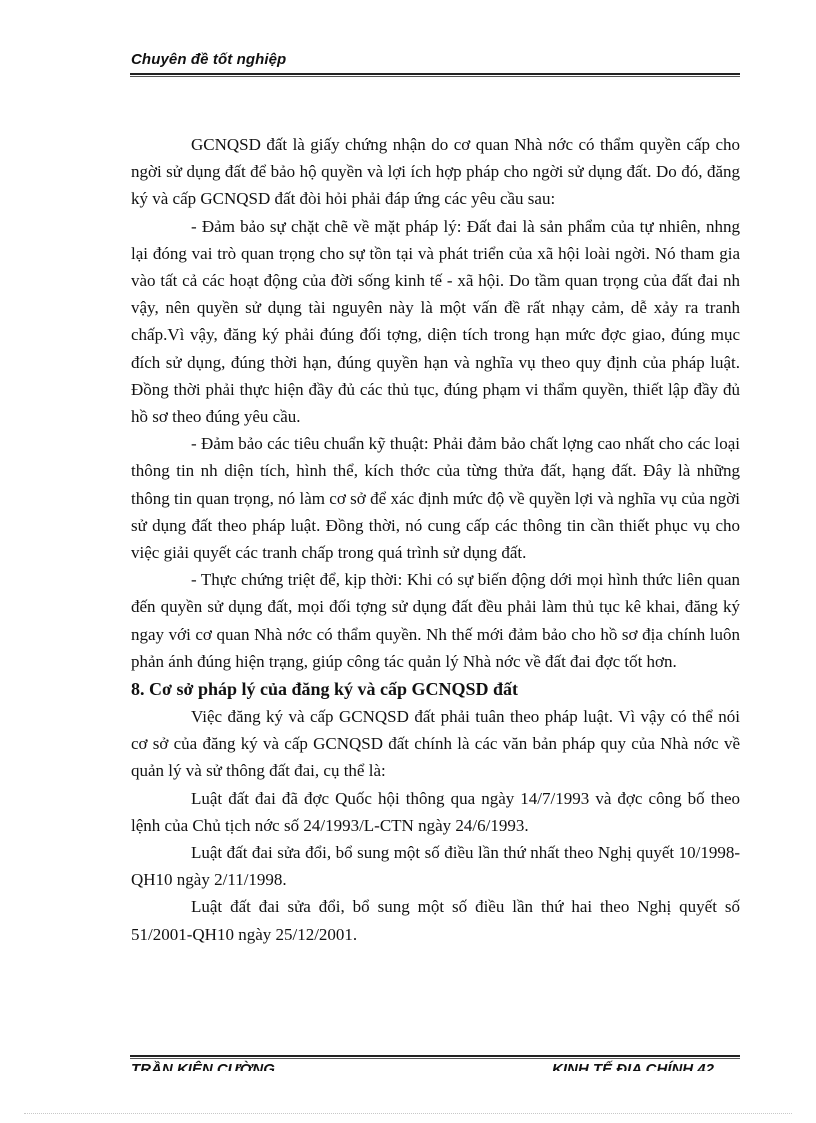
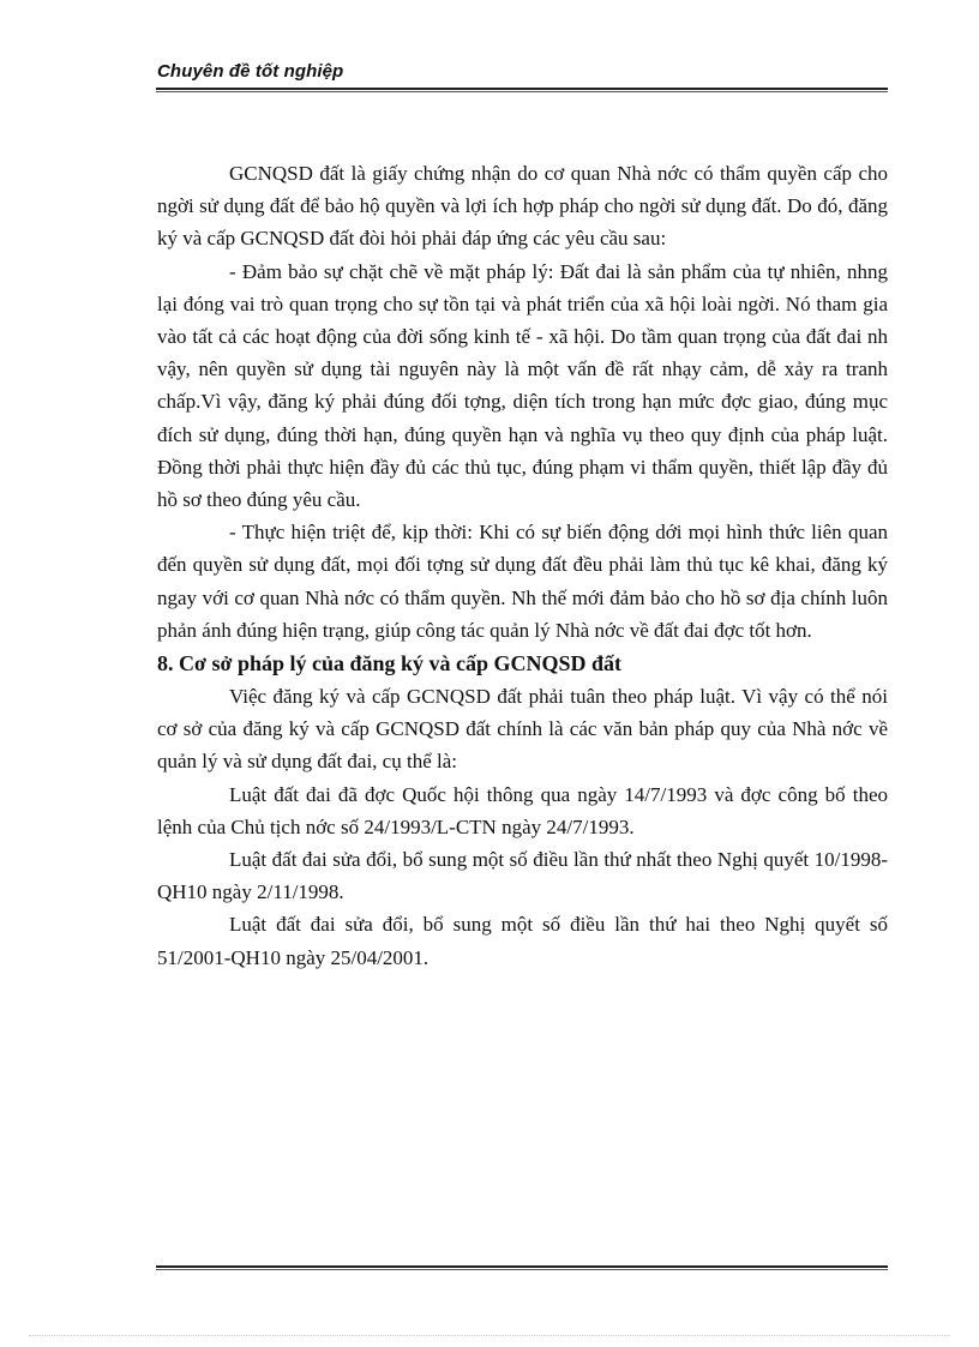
  Chuyên đề tốt nghiệp
  GCNQSD đất là giấy chứng nhận do cơ quan Nhà nớc có thẩm quyền cấp cho ngời sử dụng đất để bảo hộ quyền và lợi ích hợp pháp cho ngời sử dụng đất. Do đó, đăng ký và cấp GCNQSD đất đòi hỏi phải đáp ứng các yêu cầu sau:
  - Đảm bảo sự chặt chẽ về mặt pháp lý: Đất đai là sản phẩm của tự nhiên, nhng lại đóng vai trò quan trọng cho sự tồn tại và phát triển của xã hội loài ngời. Nó tham gia vào tất cả các hoạt động của đời sống kinh tế - xã hội. Do tầm quan trọng của đất đai nh vậy, nên quyền sử dụng tài nguyên này là một vấn đề rất nhạy cảm, dễ xảy ra tranh chấp.Vì vậy, đăng ký phải đúng đối tợng, diện tích trong hạn mức đợc giao, đúng mục đích sử dụng, đúng thời hạn, đúng quyền hạn và nghĩa vụ theo quy định của pháp luật. Đồng thời phải thực hiện đầy đủ các thủ tục, đúng phạm vi thẩm quyền, thiết lập đầy đủ hồ sơ theo đúng yêu cầu.
- - Đảm bảo các tiêu chuẩn kỹ thuật: Phải đảm bảo chất lợng cao nhất cho các loại thông tin nh diện tích, hình thể, kích thớc của từng thửa đất, hạng đất. Đây là những thông tin quan trọng, nó làm cơ sở để xác định mức độ về quyền lợi và nghĩa vụ của ngời sử dụng đất theo pháp luật. Đồng thời, nó cung cấp các thông tin cần thiết phục vụ cho việc giải quyết các tranh chấp trong quá trình sử dụng đất.
- - Thực chứng triệt để, kịp thời: Khi có sự biến động dới mọi hình thức liên quan đến quyền sử dụng đất, mọi đối tợng sử dụng đất đều phải làm thủ tục kê khai, đăng ký ngay với cơ quan Nhà nớc có thẩm quyền. Nh thế mới đảm bảo cho hồ sơ địa chính luôn phản ánh đúng hiện trạng, giúp công tác quản lý Nhà nớc về đất đai đợc tốt hơn.
+ - Thực hiện triệt để, kịp thời: Khi có sự biến động dới mọi hình thức liên quan đến quyền sử dụng đất, mọi đối tợng sử dụng đất đều phải làm thủ tục kê khai, đăng ký ngay với cơ quan Nhà nớc có thẩm quyền. Nh thế mới đảm bảo cho hồ sơ địa chính luôn phản ánh đúng hiện trạng, giúp công tác quản lý Nhà nớc về đất đai đợc tốt hơn.
  8. Cơ sở pháp lý của đăng ký và cấp GCNQSD đất
- Việc đăng ký và cấp GCNQSD đất phải tuân theo pháp luật. Vì vậy có thể nói cơ sở của đăng ký và cấp GCNQSD đất chính là các văn bản pháp quy của Nhà nớc về quản lý và sử thông đất đai, cụ thể là:
+ Việc đăng ký và cấp GCNQSD đất phải tuân theo pháp luật. Vì vậy có thể nói cơ sở của đăng ký và cấp GCNQSD đất chính là các văn bản pháp quy của Nhà nớc về quản lý và sử dụng đất đai, cụ thể là:
- Luật đất đai đã đợc Quốc hội thông qua ngày 14/7/1993 và đợc công bố theo lệnh của Chủ tịch nớc số 24/1993/L-CTN ngày 24/6/1993.
+ Luật đất đai đã đợc Quốc hội thông qua ngày 14/7/1993 và đợc công bố theo lệnh của Chủ tịch nớc số 24/1993/L-CTN ngày 24/7/1993.
  Luật đất đai sửa đổi, bổ sung một số điều lần thứ nhất theo Nghị quyết 10/1998-QH10 ngày 2/11/1998.
- Luật đất đai sửa đổi, bổ sung một số điều lần thứ hai theo Nghị quyết số 51/2001-QH10 ngày 25/12/2001.
+ Luật đất đai sửa đổi, bổ sung một số điều lần thứ hai theo Nghị quyết số 51/2001-QH10 ngày 25/04/2001.
- TRẦN KIÊN CƯỜNG
- KINH TẾ ĐỊA CHÍNH 42
